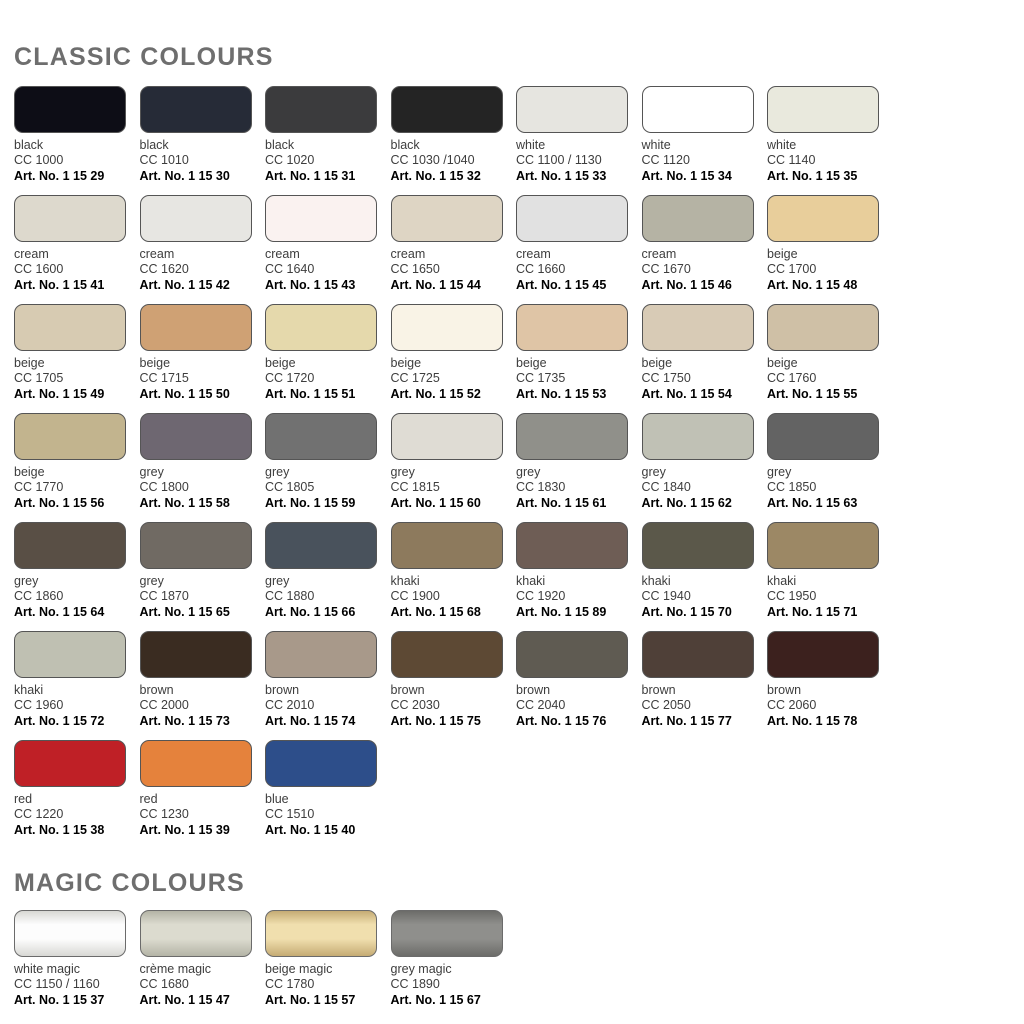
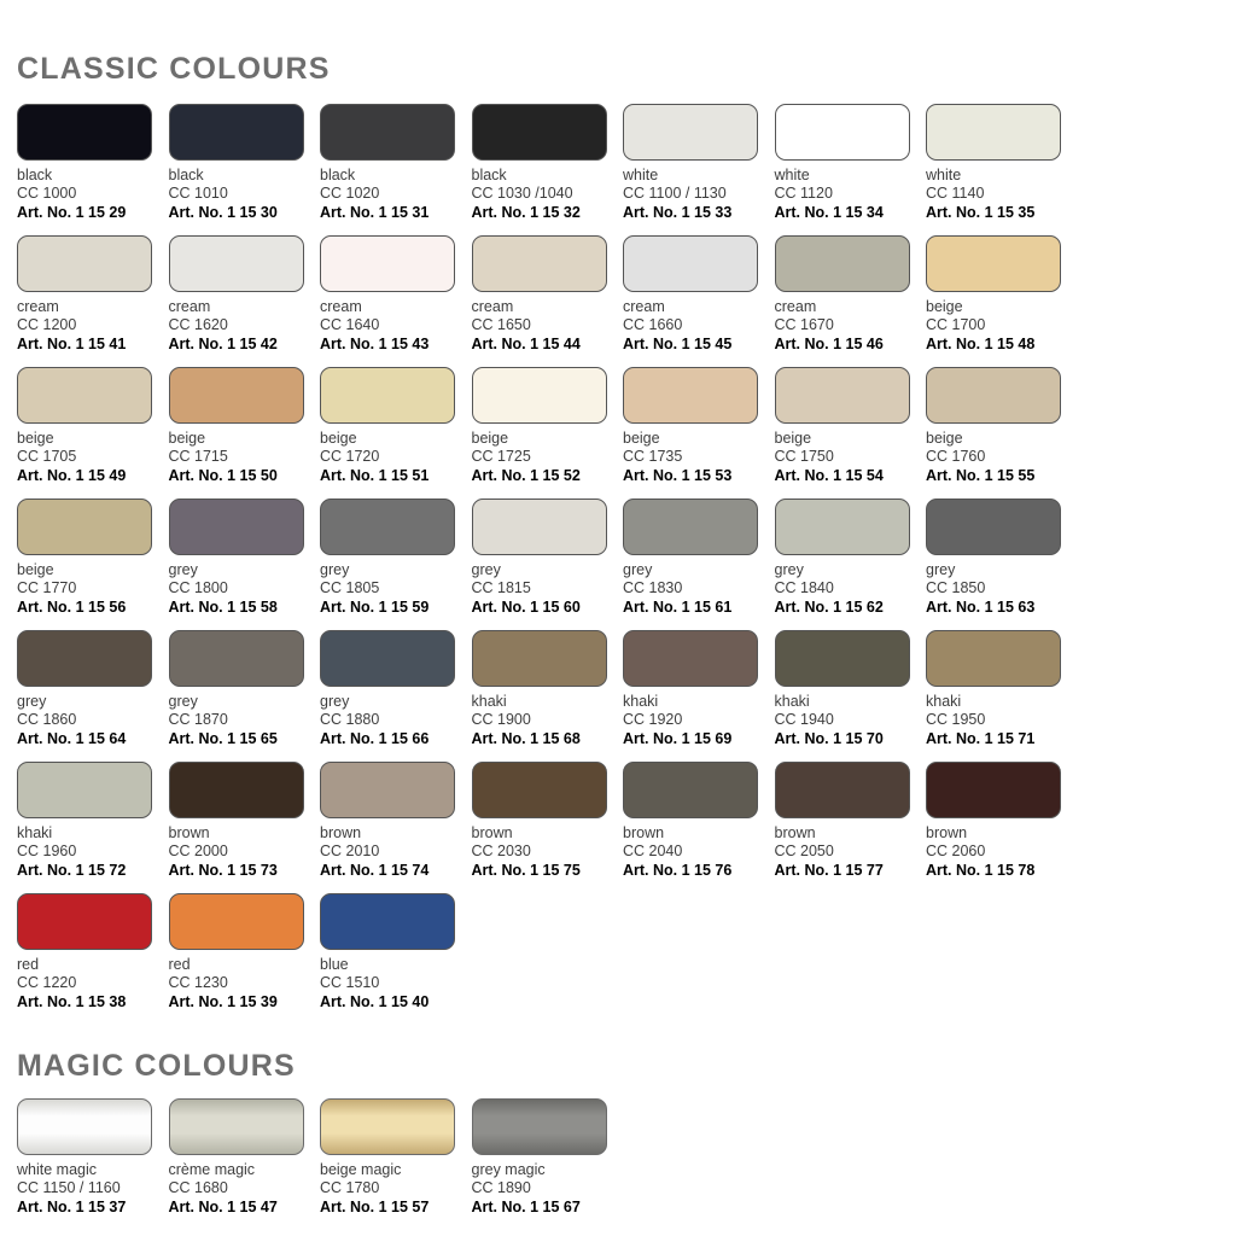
  CLASSIC COLOURS
  black
  CC 1000
  Art. No. 1 15 29
  black
  CC 1010
  Art. No. 1 15 30
  black
  CC 1020
  Art. No. 1 15 31
  black
  CC 1030 /1040
  Art. No. 1 15 32
  white
  CC 1100 / 1130
  Art. No. 1 15 33
  white
  CC 1120
  Art. No. 1 15 34
  white
  CC 1140
  Art. No. 1 15 35
  cream
- CC 1600
+ CC 1200
  Art. No. 1 15 41
  cream
  CC 1620
  Art. No. 1 15 42
  cream
  CC 1640
  Art. No. 1 15 43
  cream
  CC 1650
  Art. No. 1 15 44
  cream
  CC 1660
  Art. No. 1 15 45
  cream
  CC 1670
  Art. No. 1 15 46
  beige
  CC 1700
  Art. No. 1 15 48
  beige
  CC 1705
  Art. No. 1 15 49
  beige
  CC 1715
  Art. No. 1 15 50
  beige
  CC 1720
  Art. No. 1 15 51
  beige
  CC 1725
  Art. No. 1 15 52
  beige
  CC 1735
  Art. No. 1 15 53
  beige
  CC 1750
  Art. No. 1 15 54
  beige
  CC 1760
  Art. No. 1 15 55
  beige
  CC 1770
  Art. No. 1 15 56
  grey
  CC 1800
  Art. No. 1 15 58
  grey
  CC 1805
  Art. No. 1 15 59
  grey
  CC 1815
  Art. No. 1 15 60
  grey
  CC 1830
  Art. No. 1 15 61
  grey
  CC 1840
  Art. No. 1 15 62
  grey
  CC 1850
  Art. No. 1 15 63
  grey
  CC 1860
  Art. No. 1 15 64
  grey
  CC 1870
  Art. No. 1 15 65
  grey
  CC 1880
  Art. No. 1 15 66
  khaki
  CC 1900
  Art. No. 1 15 68
  khaki
  CC 1920
- Art. No. 1 15 89
+ Art. No. 1 15 69
  khaki
  CC 1940
  Art. No. 1 15 70
  khaki
  CC 1950
  Art. No. 1 15 71
  khaki
  CC 1960
  Art. No. 1 15 72
  brown
  CC 2000
  Art. No. 1 15 73
  brown
  CC 2010
  Art. No. 1 15 74
  brown
  CC 2030
  Art. No. 1 15 75
  brown
  CC 2040
  Art. No. 1 15 76
  brown
  CC 2050
  Art. No. 1 15 77
  brown
  CC 2060
  Art. No. 1 15 78
  red
  CC 1220
  Art. No. 1 15 38
  red
  CC 1230
  Art. No. 1 15 39
  blue
  CC 1510
  Art. No. 1 15 40
  MAGIC COLOURS
  white magic
  CC 1150 / 1160
  Art. No. 1 15 37
  crème magic
  CC 1680
  Art. No. 1 15 47
  beige magic
  CC 1780
  Art. No. 1 15 57
  grey magic
  CC 1890
  Art. No. 1 15 67
